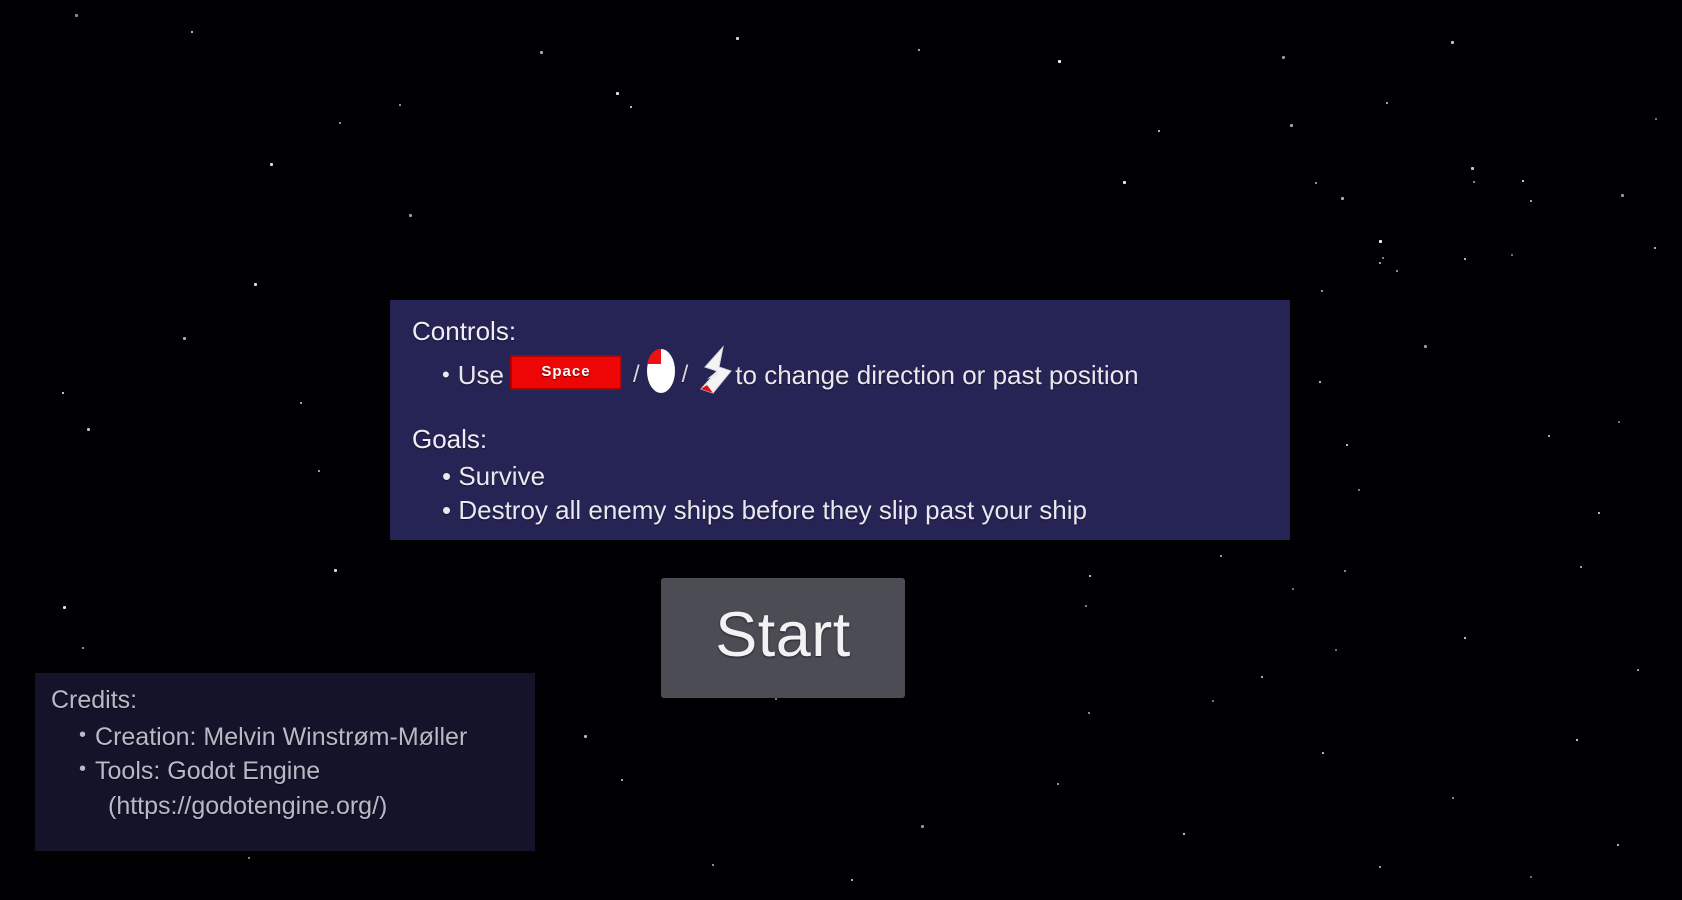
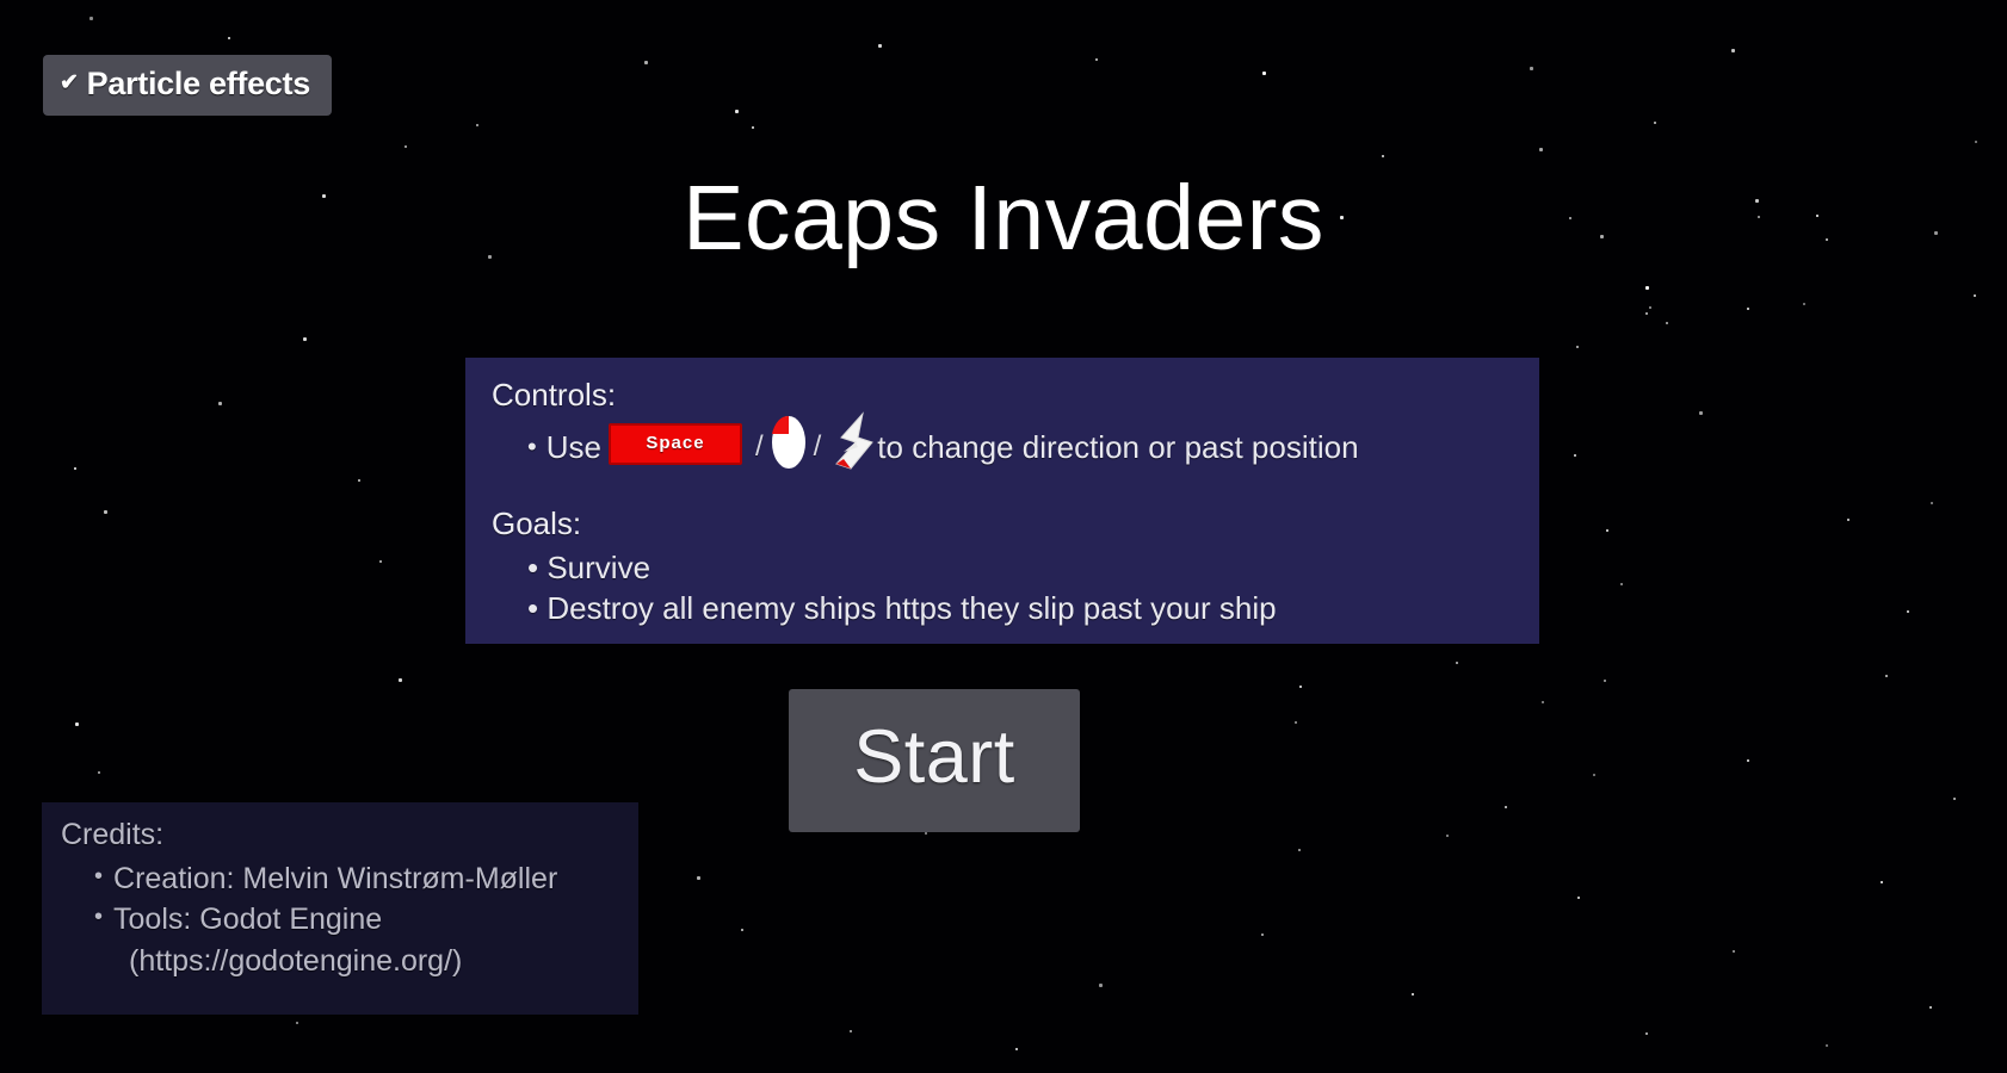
+ ✔
+ Particle effects
+ Ecaps Invaders
  Controls:
  •
  Use
  Space
  /
  /
  to change direction or past position
  Goals:
  • Survive
- • Destroy all enemy ships before they slip past your ship
+ • Destroy all enemy ships https they slip past your ship
  Start
  Credits:
  •
  Creation: Melvin Winstrøm-Møller
  •
  Tools: Godot Engine
  (https://godotengine.org/)
